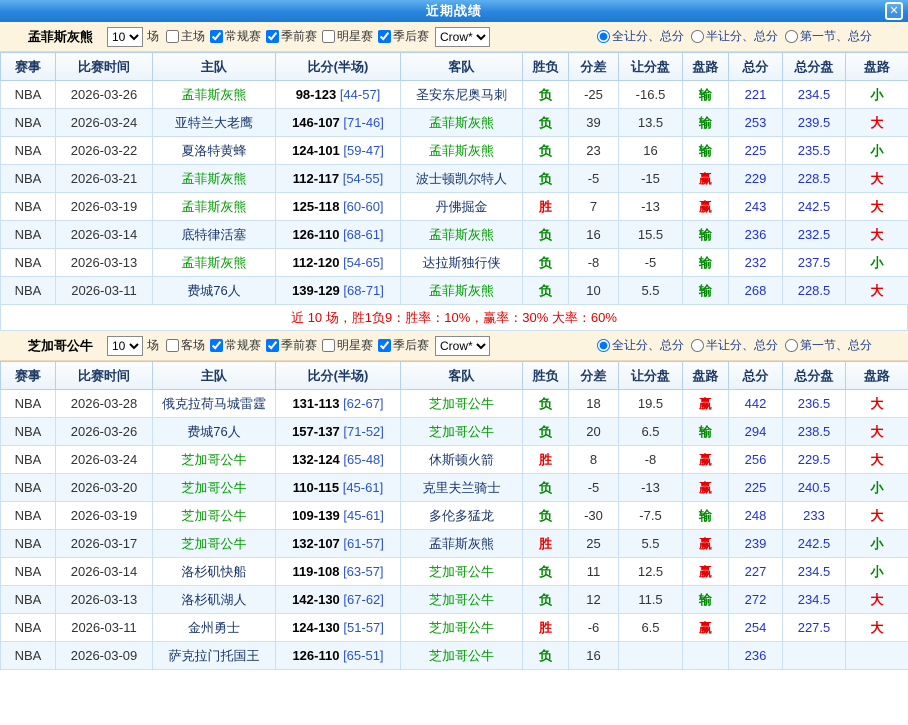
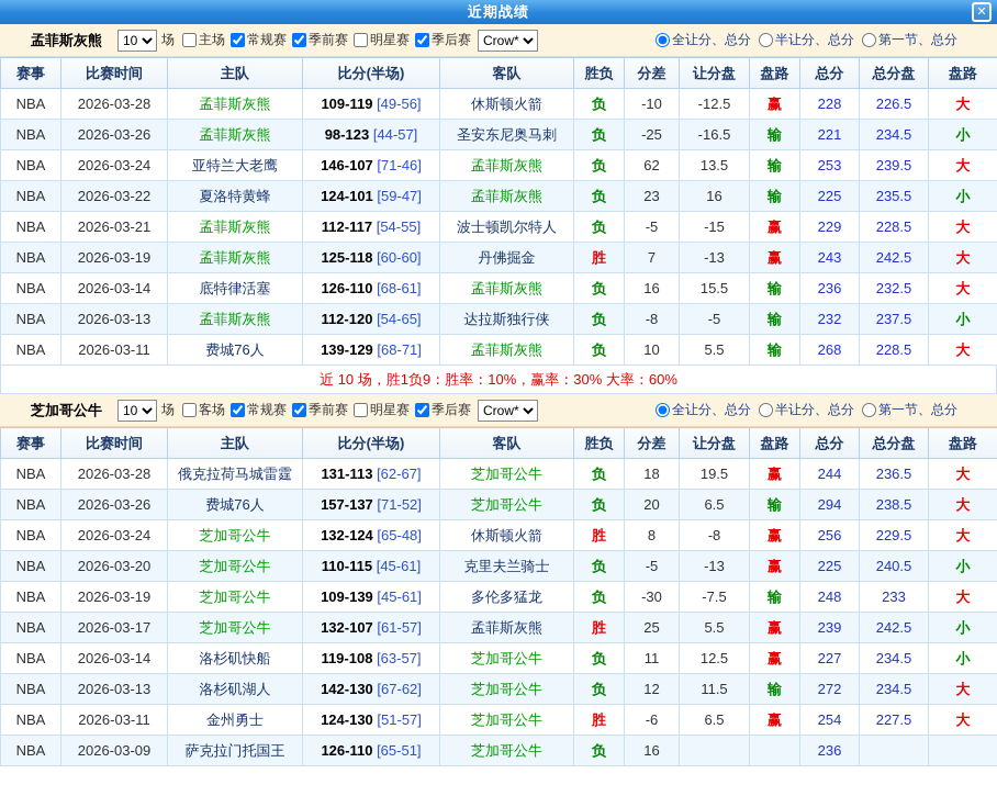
  近期战绩
  ✕
  孟菲斯灰熊
  10
  场
  主场
  常规赛
  季前赛
  明星赛
  季后赛
  Crow*
  全让分、总分
  半让分、总分
  第一节、总分
  赛事	比赛时间	主队	比分(半场)	客队	胜负	分差	让分盘	盘路	总分	总分盘	盘路
+ NBA	2026-03-28	孟菲斯灰熊	109-119 [49-56]	休斯顿火箭	负	-10	-12.5	赢	228	226.5	大
  NBA	2026-03-26	孟菲斯灰熊	98-123 [44-57]	圣安东尼奥马刺	负	-25	-16.5	输	221	234.5	小
- NBA	2026-03-24	亚特兰大老鹰	146-107 [71-46]	孟菲斯灰熊	负	39	13.5	输	253	239.5	大
+ NBA	2026-03-24	亚特兰大老鹰	146-107 [71-46]	孟菲斯灰熊	负	62	13.5	输	253	239.5	大
  NBA	2026-03-22	夏洛特黄蜂	124-101 [59-47]	孟菲斯灰熊	负	23	16	输	225	235.5	小
  NBA	2026-03-21	孟菲斯灰熊	112-117 [54-55]	波士顿凯尔特人	负	-5	-15	赢	229	228.5	大
  NBA	2026-03-19	孟菲斯灰熊	125-118 [60-60]	丹佛掘金	胜	7	-13	赢	243	242.5	大
  NBA	2026-03-14	底特律活塞	126-110 [68-61]	孟菲斯灰熊	负	16	15.5	输	236	232.5	大
  NBA	2026-03-13	孟菲斯灰熊	112-120 [54-65]	达拉斯独行侠	负	-8	-5	输	232	237.5	小
  NBA	2026-03-11	费城76人	139-129 [68-71]	孟菲斯灰熊	负	10	5.5	输	268	228.5	大
  近 10 场，胜1负9：胜率：10%，赢率：30% 大率：60%
  芝加哥公牛
  10
  场
  客场
  常规赛
  季前赛
  明星赛
  季后赛
  Crow*
  全让分、总分
  半让分、总分
  第一节、总分
  赛事	比赛时间	主队	比分(半场)	客队	胜负	分差	让分盘	盘路	总分	总分盘	盘路
- NBA	2026-03-28	俄克拉荷马城雷霆	131-113 [62-67]	芝加哥公牛	负	18	19.5	赢	442	236.5	大
+ NBA	2026-03-28	俄克拉荷马城雷霆	131-113 [62-67]	芝加哥公牛	负	18	19.5	赢	244	236.5	大
  NBA	2026-03-26	费城76人	157-137 [71-52]	芝加哥公牛	负	20	6.5	输	294	238.5	大
  NBA	2026-03-24	芝加哥公牛	132-124 [65-48]	休斯顿火箭	胜	8	-8	赢	256	229.5	大
  NBA	2026-03-20	芝加哥公牛	110-115 [45-61]	克里夫兰骑士	负	-5	-13	赢	225	240.5	小
  NBA	2026-03-19	芝加哥公牛	109-139 [45-61]	多伦多猛龙	负	-30	-7.5	输	248	233	大
  NBA	2026-03-17	芝加哥公牛	132-107 [61-57]	孟菲斯灰熊	胜	25	5.5	赢	239	242.5	小
  NBA	2026-03-14	洛杉矶快船	119-108 [63-57]	芝加哥公牛	负	11	12.5	赢	227	234.5	小
  NBA	2026-03-13	洛杉矶湖人	142-130 [67-62]	芝加哥公牛	负	12	11.5	输	272	234.5	大
  NBA	2026-03-11	金州勇士	124-130 [51-57]	芝加哥公牛	胜	-6	6.5	赢	254	227.5	大
  NBA	2026-03-09	萨克拉门托国王	126-110 [65-51]	芝加哥公牛	负	16			236
